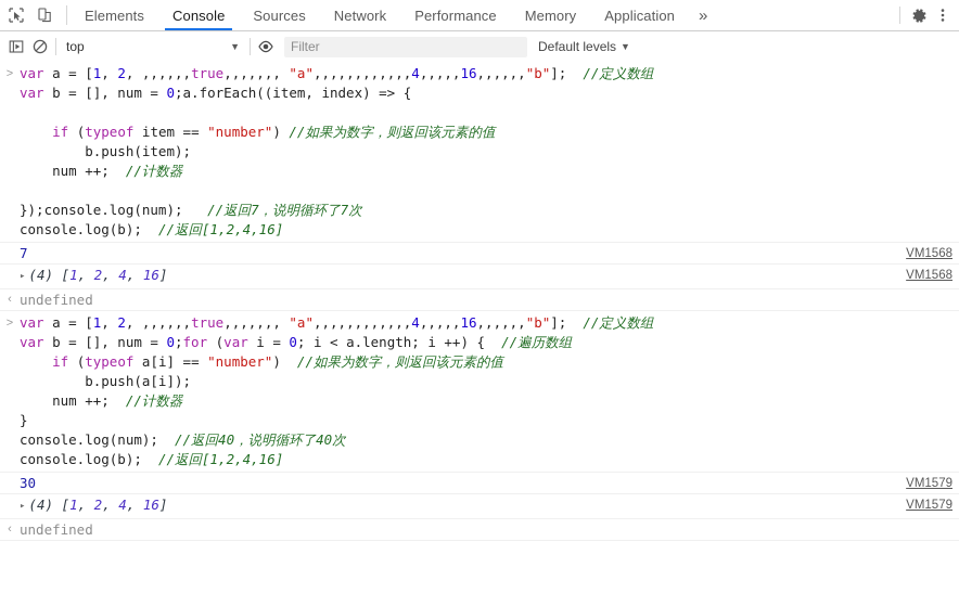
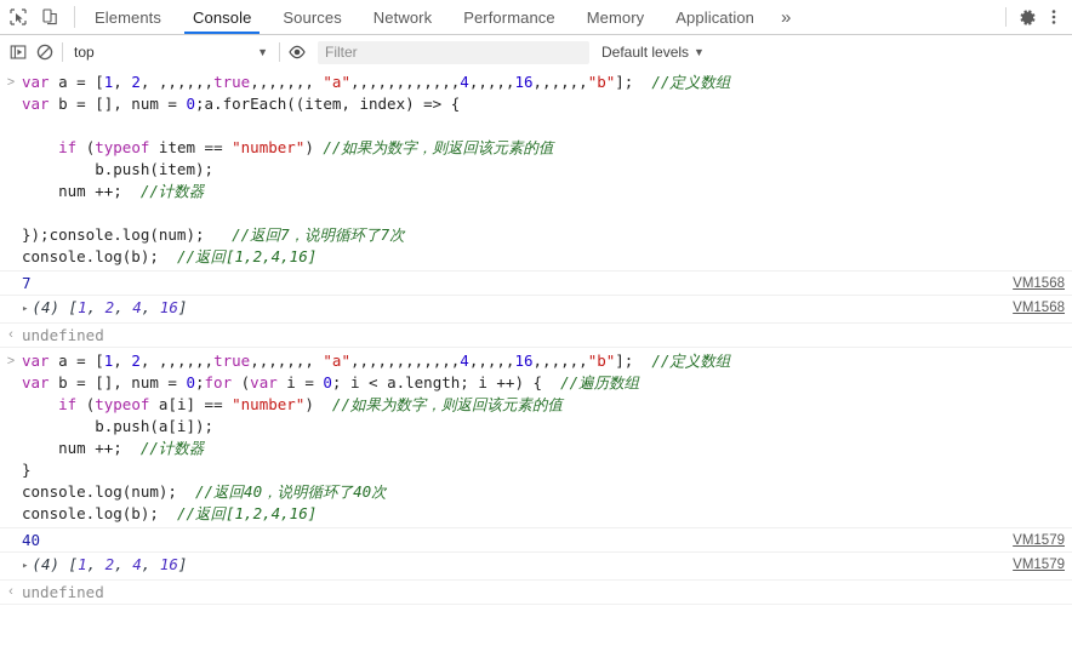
  Elements
  Console
  Sources
  Network
  Performance
  Memory
  Application
  »
  top
  ▼
  Filter
  Default levels
  ▼
  >
  var a = [1, 2, ,,,,,,true,,,,,,, "a",,,,,,,,,,,,4,,,,,16,,,,,,"b"]; //定义数组
  var b = [], num = 0;a.forEach((item, index) => {
  if (typeof item == "number") //如果为数字，则返回该元素的值
  b.push(item);
  num ++; //计数器
  });console.log(num); //返回7，说明循环了7次
  console.log(b); //返回[1,2,4,16]
  7
  VM1568
  ▸ (4) [1, 2, 4, 16]
  VM1568
  ‹
  undefined
  >
  var a = [1, 2, ,,,,,,true,,,,,,, "a",,,,,,,,,,,,4,,,,,16,,,,,,"b"]; //定义数组
  var b = [], num = 0;for (var i = 0; i < a.length; i ++) { //遍历数组
  if (typeof a[i] == "number") //如果为数字，则返回该元素的值
  b.push(a[i]);
  num ++; //计数器
  }
  console.log(num); //返回40，说明循环了40次
  console.log(b); //返回[1,2,4,16]
- 30
+ 40
  VM1579
  ▸ (4) [1, 2, 4, 16]
  VM1579
  ‹
  undefined
